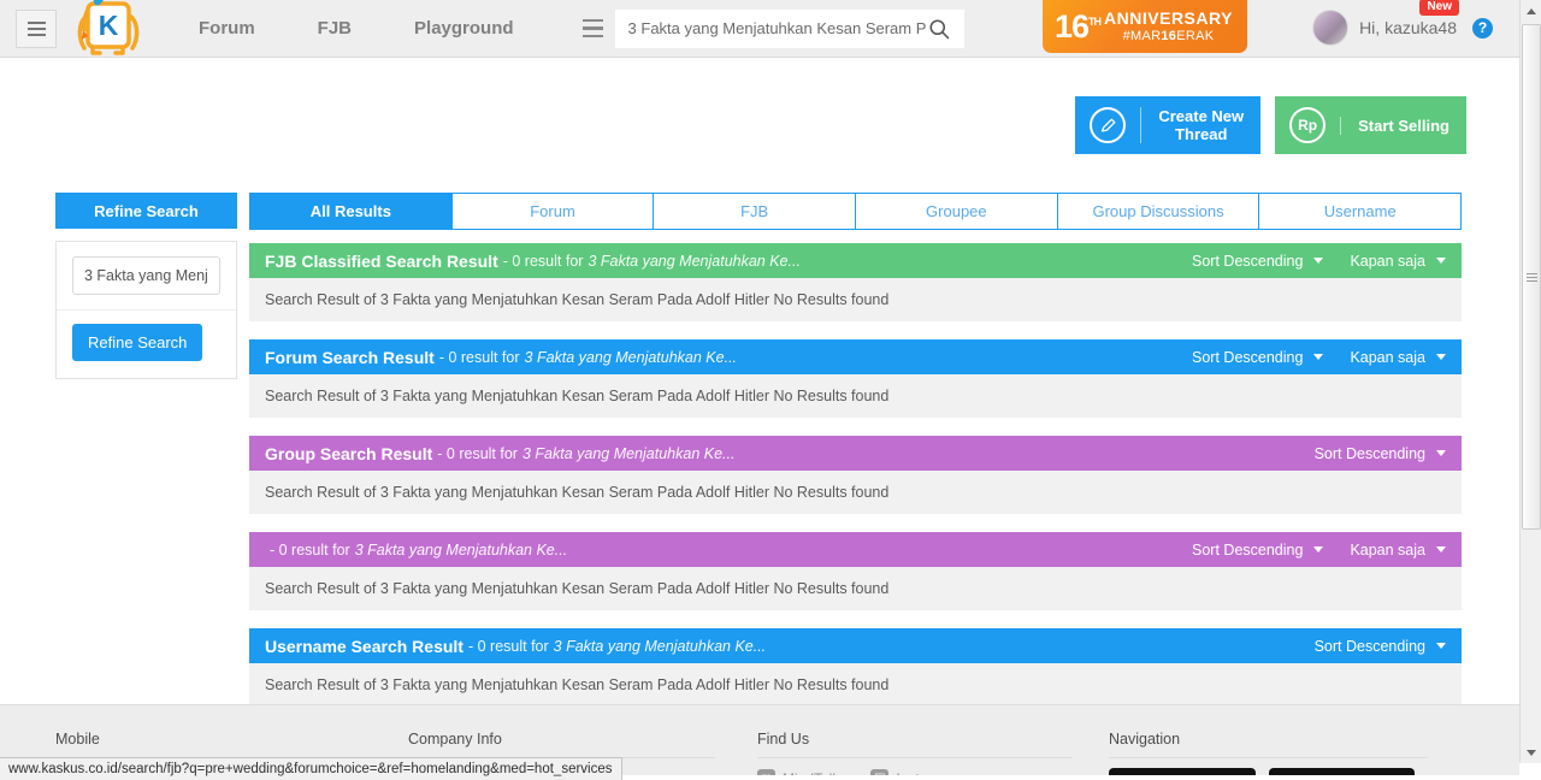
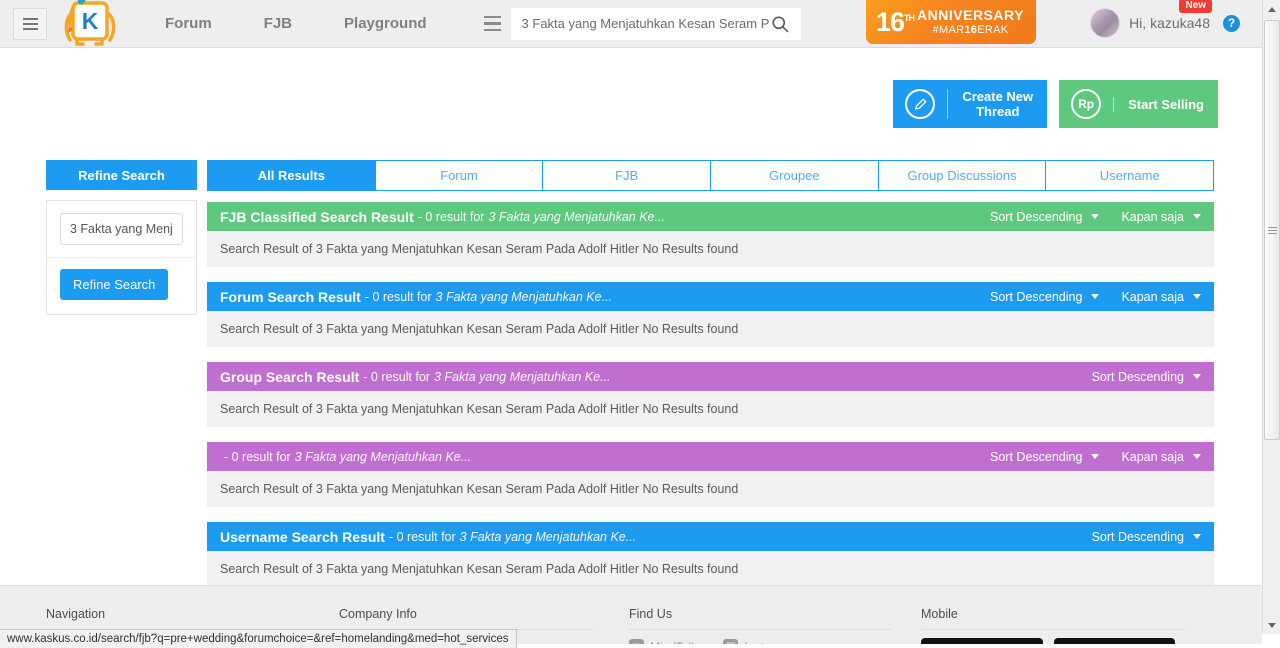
  K
  Forum
  FJB
  Playground
  3 Fakta yang Menjatuhkan Kesan Seram P
  16TH
  ANNIVERSARY
  #MAR16ERAK
  Hi, kazuka48
  New
  ?
  Create New
  Thread
  Rp
  Start Selling
  Refine Search
  3 Fakta yang Menj
  Refine Search
  All Results
  Forum
  FJB
  Groupee
  Group Discussions
  Username
  FJB Classified Search Result
  - 0 result for
  3 Fakta yang Menjatuhkan Ke...
  Sort Descending
  Kapan saja
  Search Result of 3 Fakta yang Menjatuhkan Kesan Seram Pada Adolf Hitler No Results found
  Forum Search Result
  - 0 result for
  3 Fakta yang Menjatuhkan Ke...
  Sort Descending
  Kapan saja
  Search Result of 3 Fakta yang Menjatuhkan Kesan Seram Pada Adolf Hitler No Results found
  Group Search Result
  - 0 result for
  3 Fakta yang Menjatuhkan Ke...
  Sort Descending
  Search Result of 3 Fakta yang Menjatuhkan Kesan Seram Pada Adolf Hitler No Results found
  - 0 result for
  3 Fakta yang Menjatuhkan Ke...
  Sort Descending
  Kapan saja
  Search Result of 3 Fakta yang Menjatuhkan Kesan Seram Pada Adolf Hitler No Results found
  Username Search Result
  - 0 result for
  3 Fakta yang Menjatuhkan Ke...
  Sort Descending
  Search Result of 3 Fakta yang Menjatuhkan Kesan Seram Pada Adolf Hitler No Results found
- Mobile
+ Navigation
  Company Info
  Find Us
- Navigation
+ Mobile
  www.kaskus.co.id/search/fjb?q=pre+wedding&forumchoice=&ref=homelanding&med=hot_services
